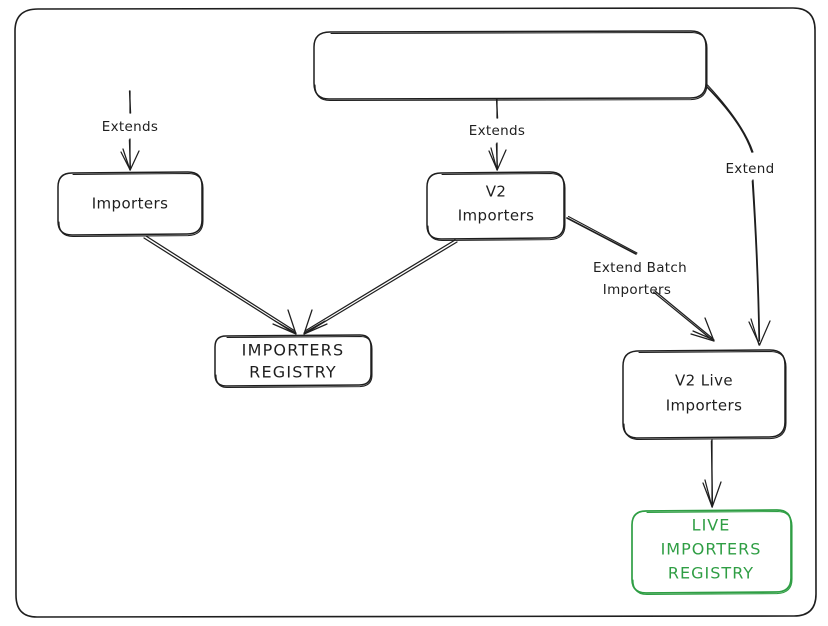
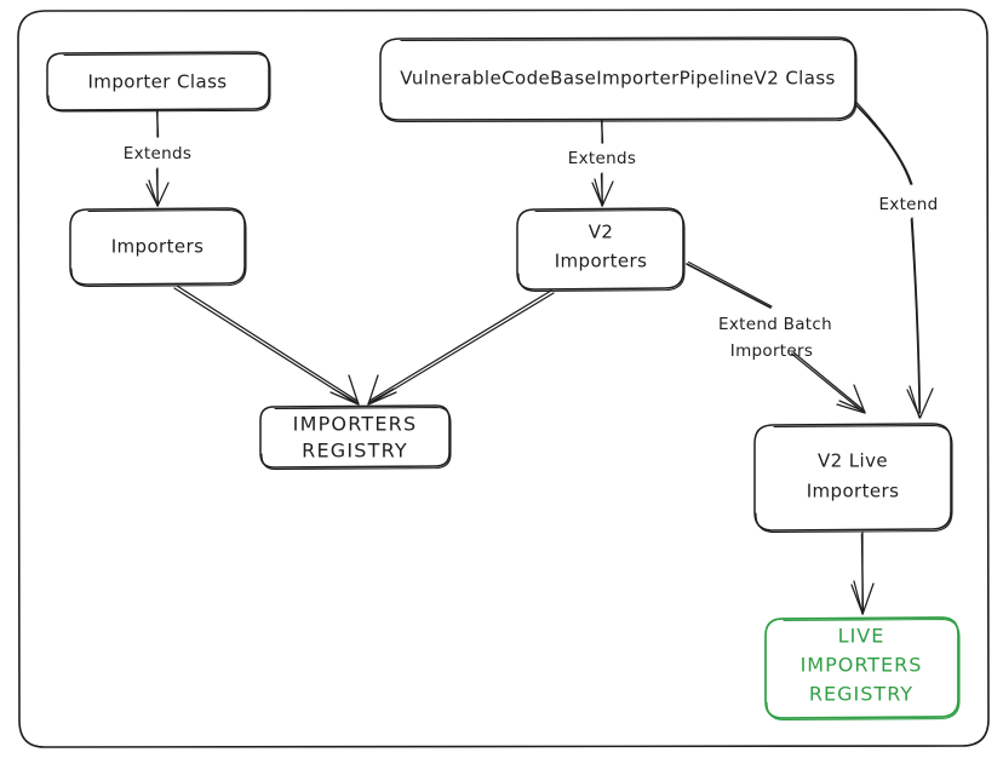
  Extends
  Extends
  Extend
  Extend Batch
  Importers
+ Importer Class
+ VulnerableCodeBaseImporterPipelineV2 Class
  Importers
  V2
  Importers
  IMPORTERS
  REGISTRY
  V2 Live
  Importers
  LIVE
  IMPORTERS
  REGISTRY
